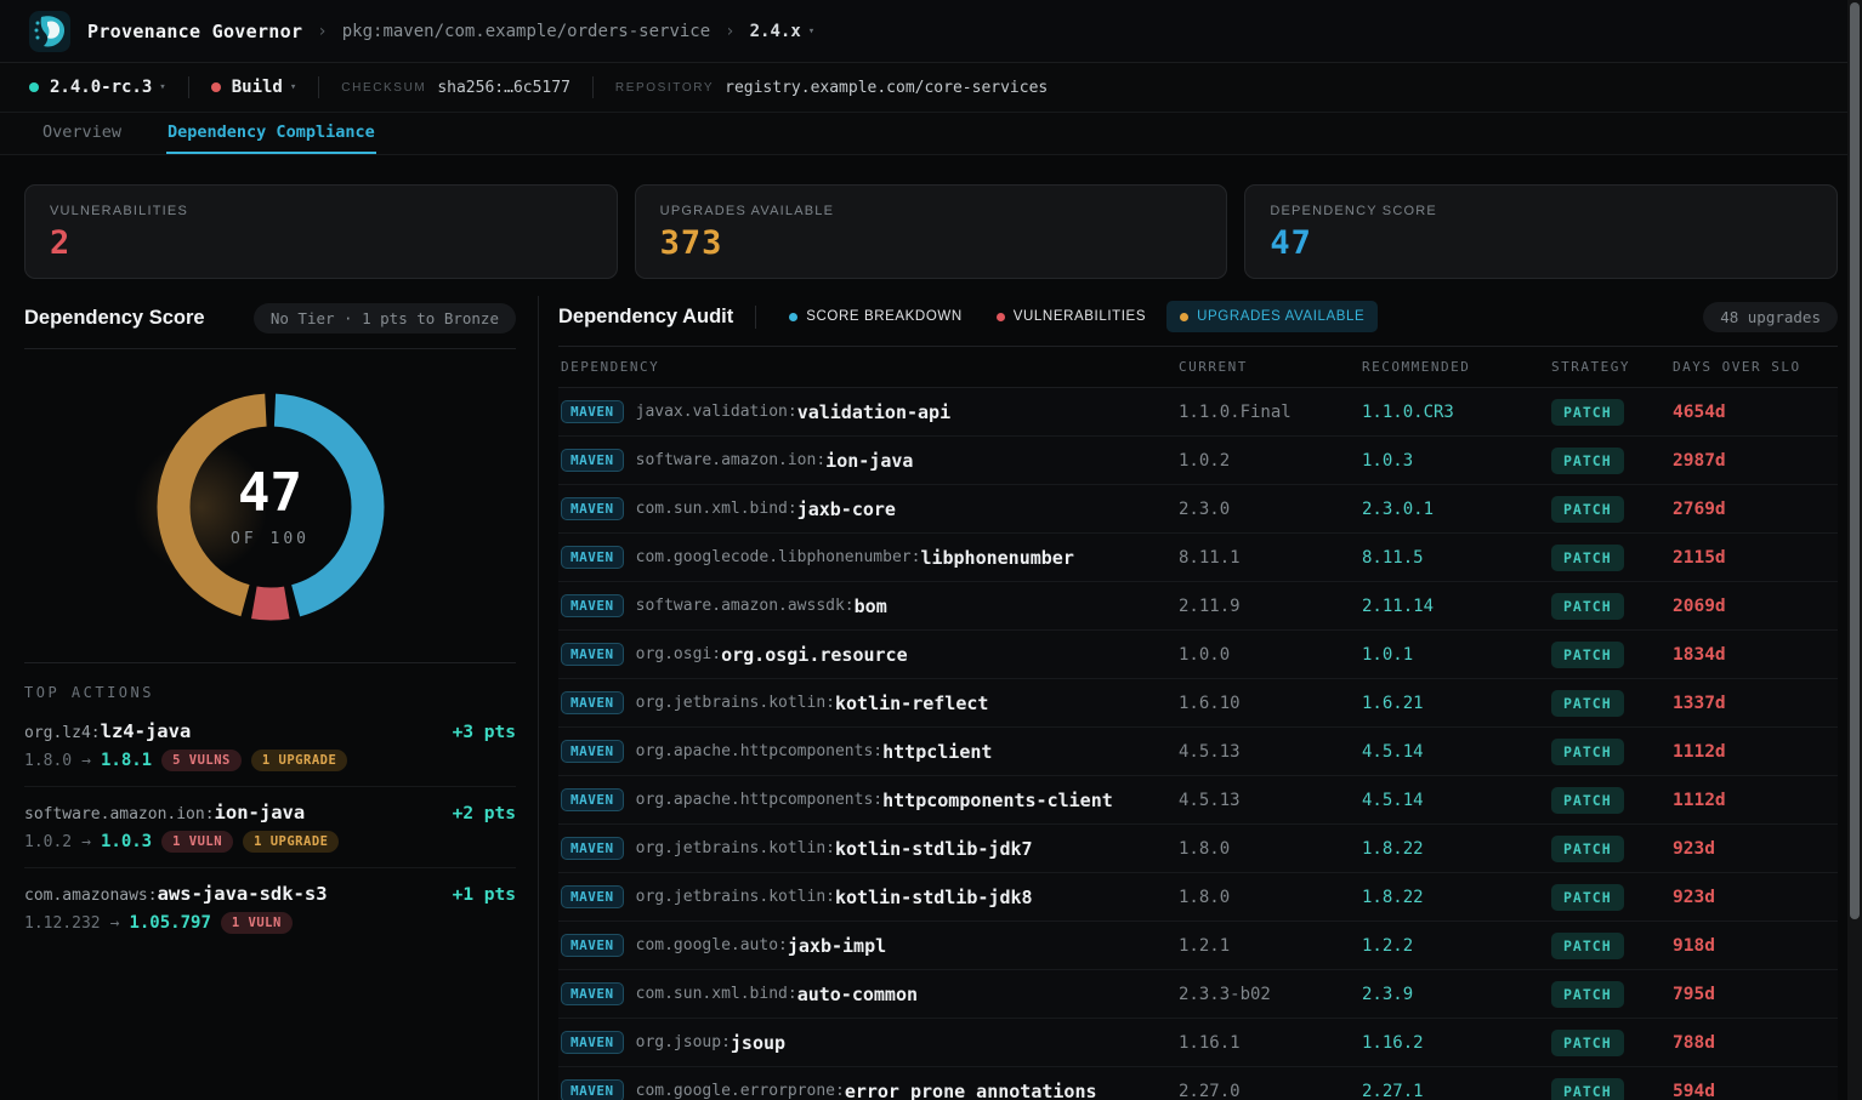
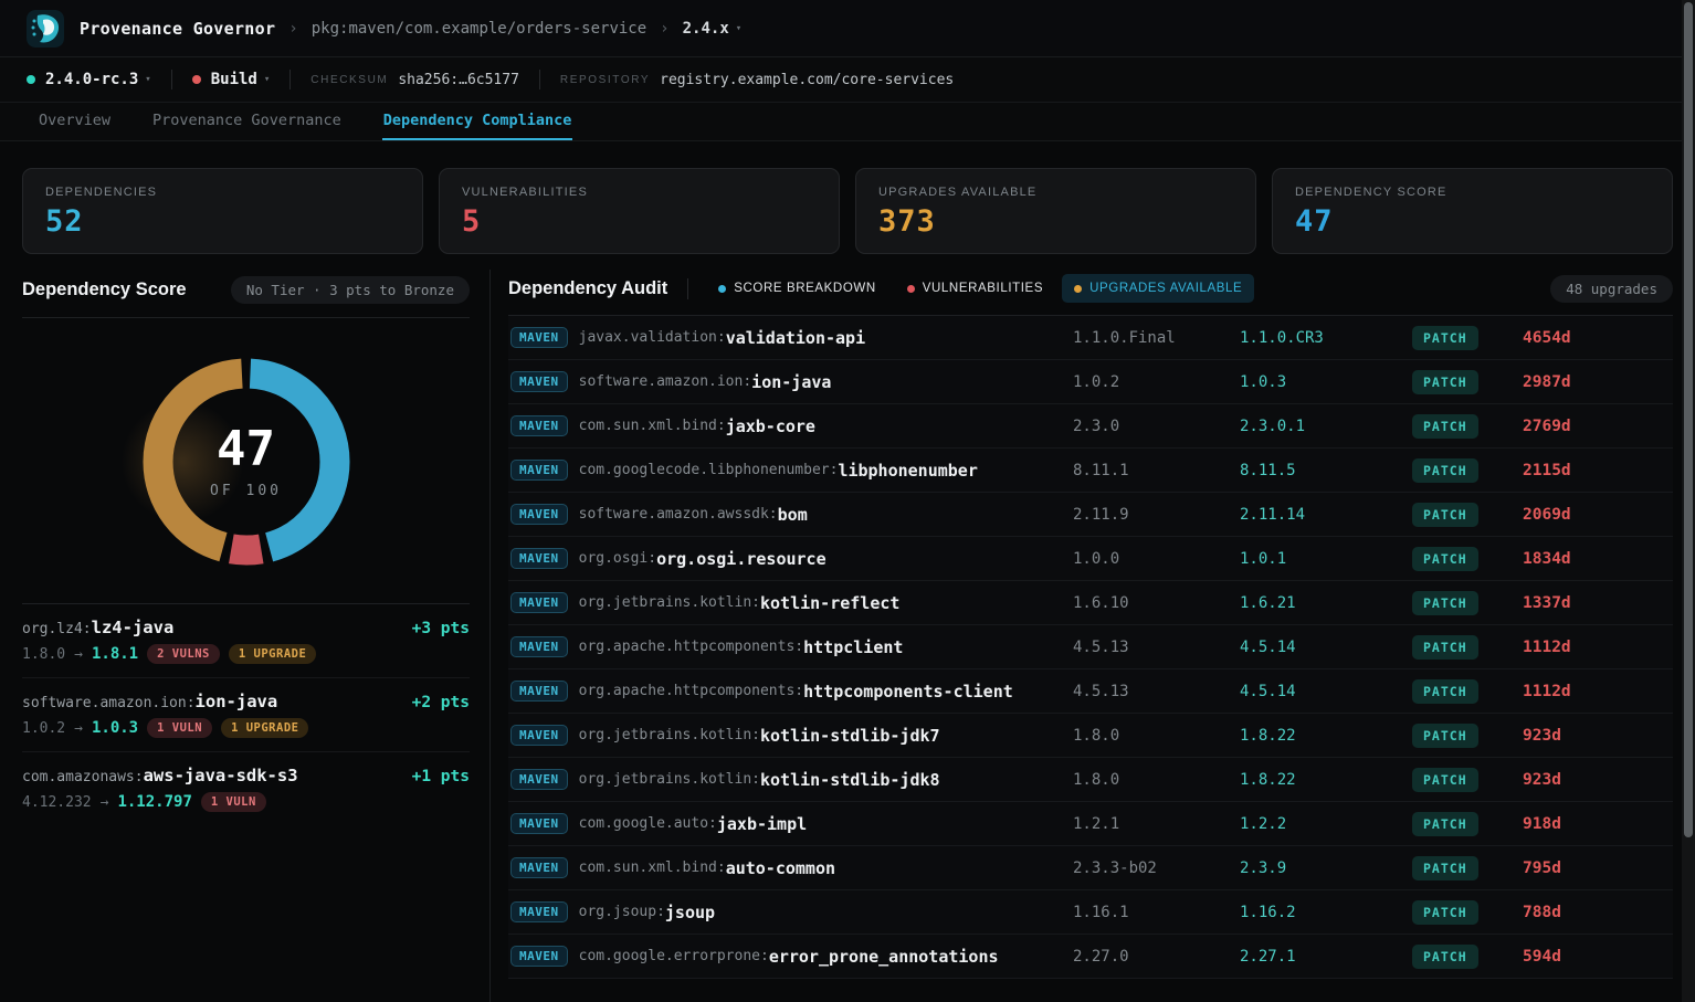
  Provenance Governor
  ›
  pkg:maven/com.example/orders-service
  ›
  2.4.x
  ▾
  2.4.0-rc.3
  ▾
  Build
  ▾
  CHECKSUM
  sha256:…6c5177
  REPOSITORY
  registry.example.com/core-services
  Overview
+ Provenance Governance
  Dependency Compliance
+ DEPENDENCIES
+ 52
  VULNERABILITIES
- 2
+ 5
  UPGRADES AVAILABLE
  373
  DEPENDENCY SCORE
  47
  Dependency Score
- No Tier · 1 pts to Bronze
+ No Tier · 3 pts to Bronze
  47
  OF 100
- TOP ACTIONS
  org.lz4:lz4-java
  +3 pts
  1.8.0
  →
  1.8.1
- 5 VULNS
+ 2 VULNS
  1 UPGRADE
  software.amazon.ion:ion-java
  +2 pts
  1.0.2
  →
  1.0.3
  1 VULN
  1 UPGRADE
  com.amazonaws:aws-java-sdk-s3
  +1 pts
- 1.12.232
+ 4.12.232
  →
- 1.05.797
+ 1.12.797
  1 VULN
  Dependency Audit
  SCORE BREAKDOWN
  VULNERABILITIES
  UPGRADES AVAILABLE
  48 upgrades
- DEPENDENCY
- CURRENT
- RECOMMENDED
- STRATEGY
- DAYS OVER SLO
  MAVEN
  javax.validation:
  validation-api
  1.1.0.Final
  1.1.0.CR3
  PATCH
  4654d
  MAVEN
  software.amazon.ion:
  ion-java
  1.0.2
  1.0.3
  PATCH
  2987d
  MAVEN
  com.sun.xml.bind:
  jaxb-core
  2.3.0
  2.3.0.1
  PATCH
  2769d
  MAVEN
  com.googlecode.libphonenumber:
  libphonenumber
  8.11.1
  8.11.5
  PATCH
  2115d
  MAVEN
  software.amazon.awssdk:
  bom
  2.11.9
  2.11.14
  PATCH
  2069d
  MAVEN
  org.osgi:
  org.osgi.resource
  1.0.0
  1.0.1
  PATCH
  1834d
  MAVEN
  org.jetbrains.kotlin:
  kotlin-reflect
  1.6.10
  1.6.21
  PATCH
  1337d
  MAVEN
  org.apache.httpcomponents:
  httpclient
  4.5.13
  4.5.14
  PATCH
  1112d
  MAVEN
  org.apache.httpcomponents:
  httpcomponents-client
  4.5.13
  4.5.14
  PATCH
  1112d
  MAVEN
  org.jetbrains.kotlin:
  kotlin-stdlib-jdk7
  1.8.0
  1.8.22
  PATCH
  923d
  MAVEN
  org.jetbrains.kotlin:
  kotlin-stdlib-jdk8
  1.8.0
  1.8.22
  PATCH
  923d
  MAVEN
  com.google.auto:
  jaxb-impl
  1.2.1
  1.2.2
  PATCH
  918d
  MAVEN
  com.sun.xml.bind:
  auto-common
  2.3.3-b02
  2.3.9
  PATCH
  795d
  MAVEN
  org.jsoup:
  jsoup
  1.16.1
  1.16.2
  PATCH
  788d
  MAVEN
  com.google.errorprone:
  error_prone_annotations
  2.27.0
  2.27.1
  PATCH
  594d
